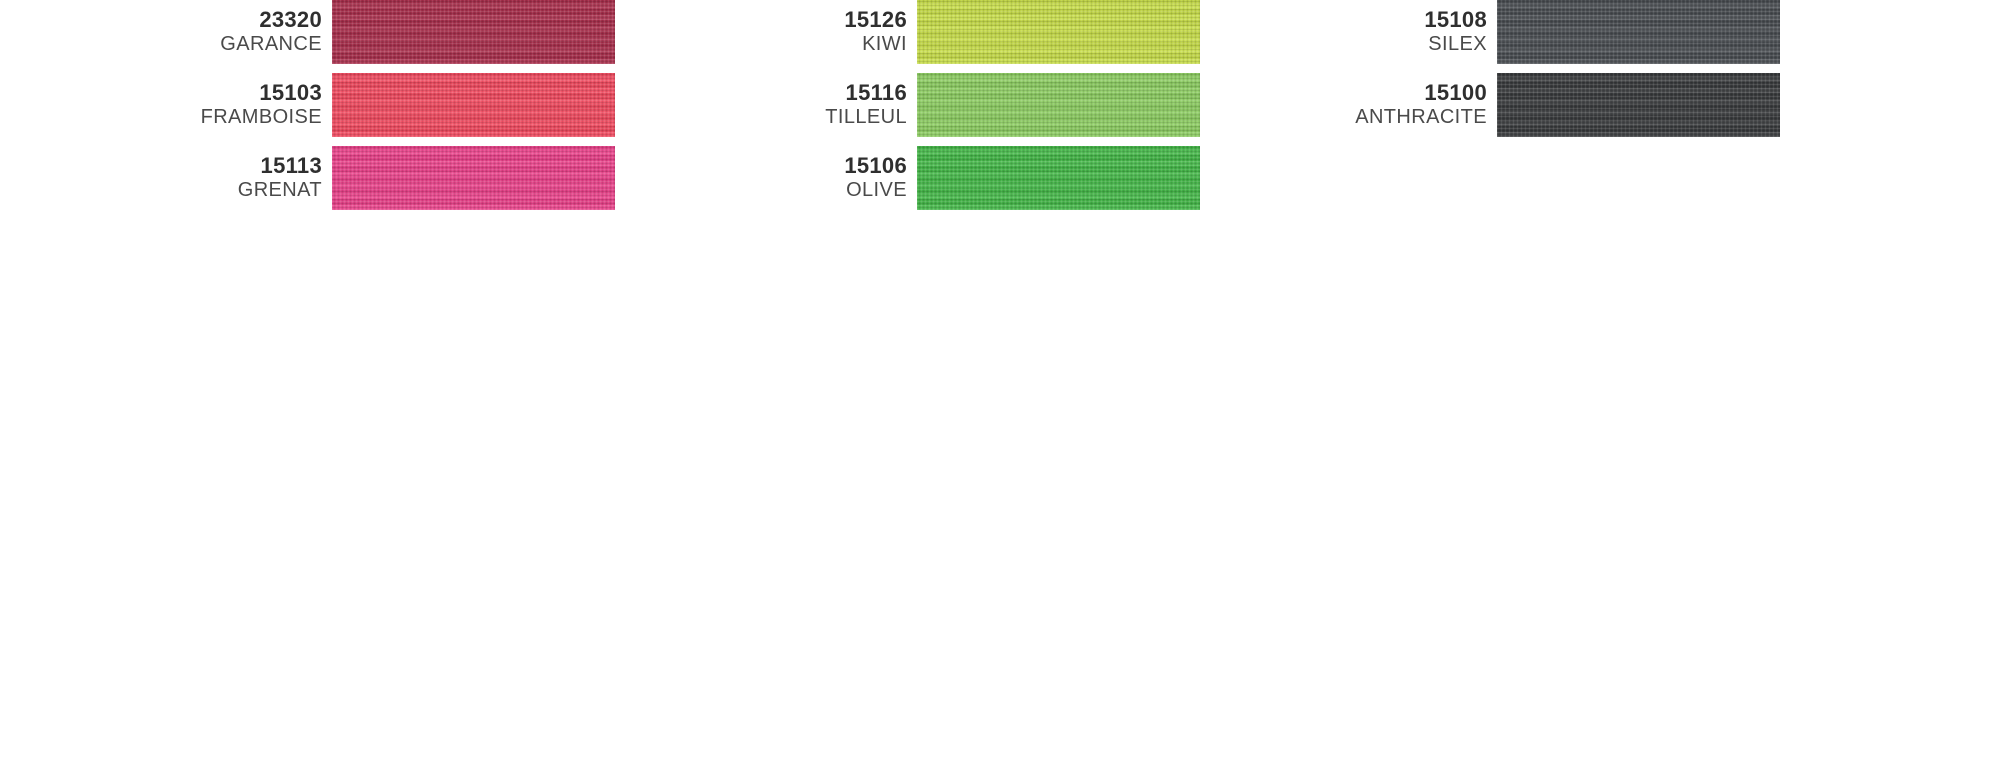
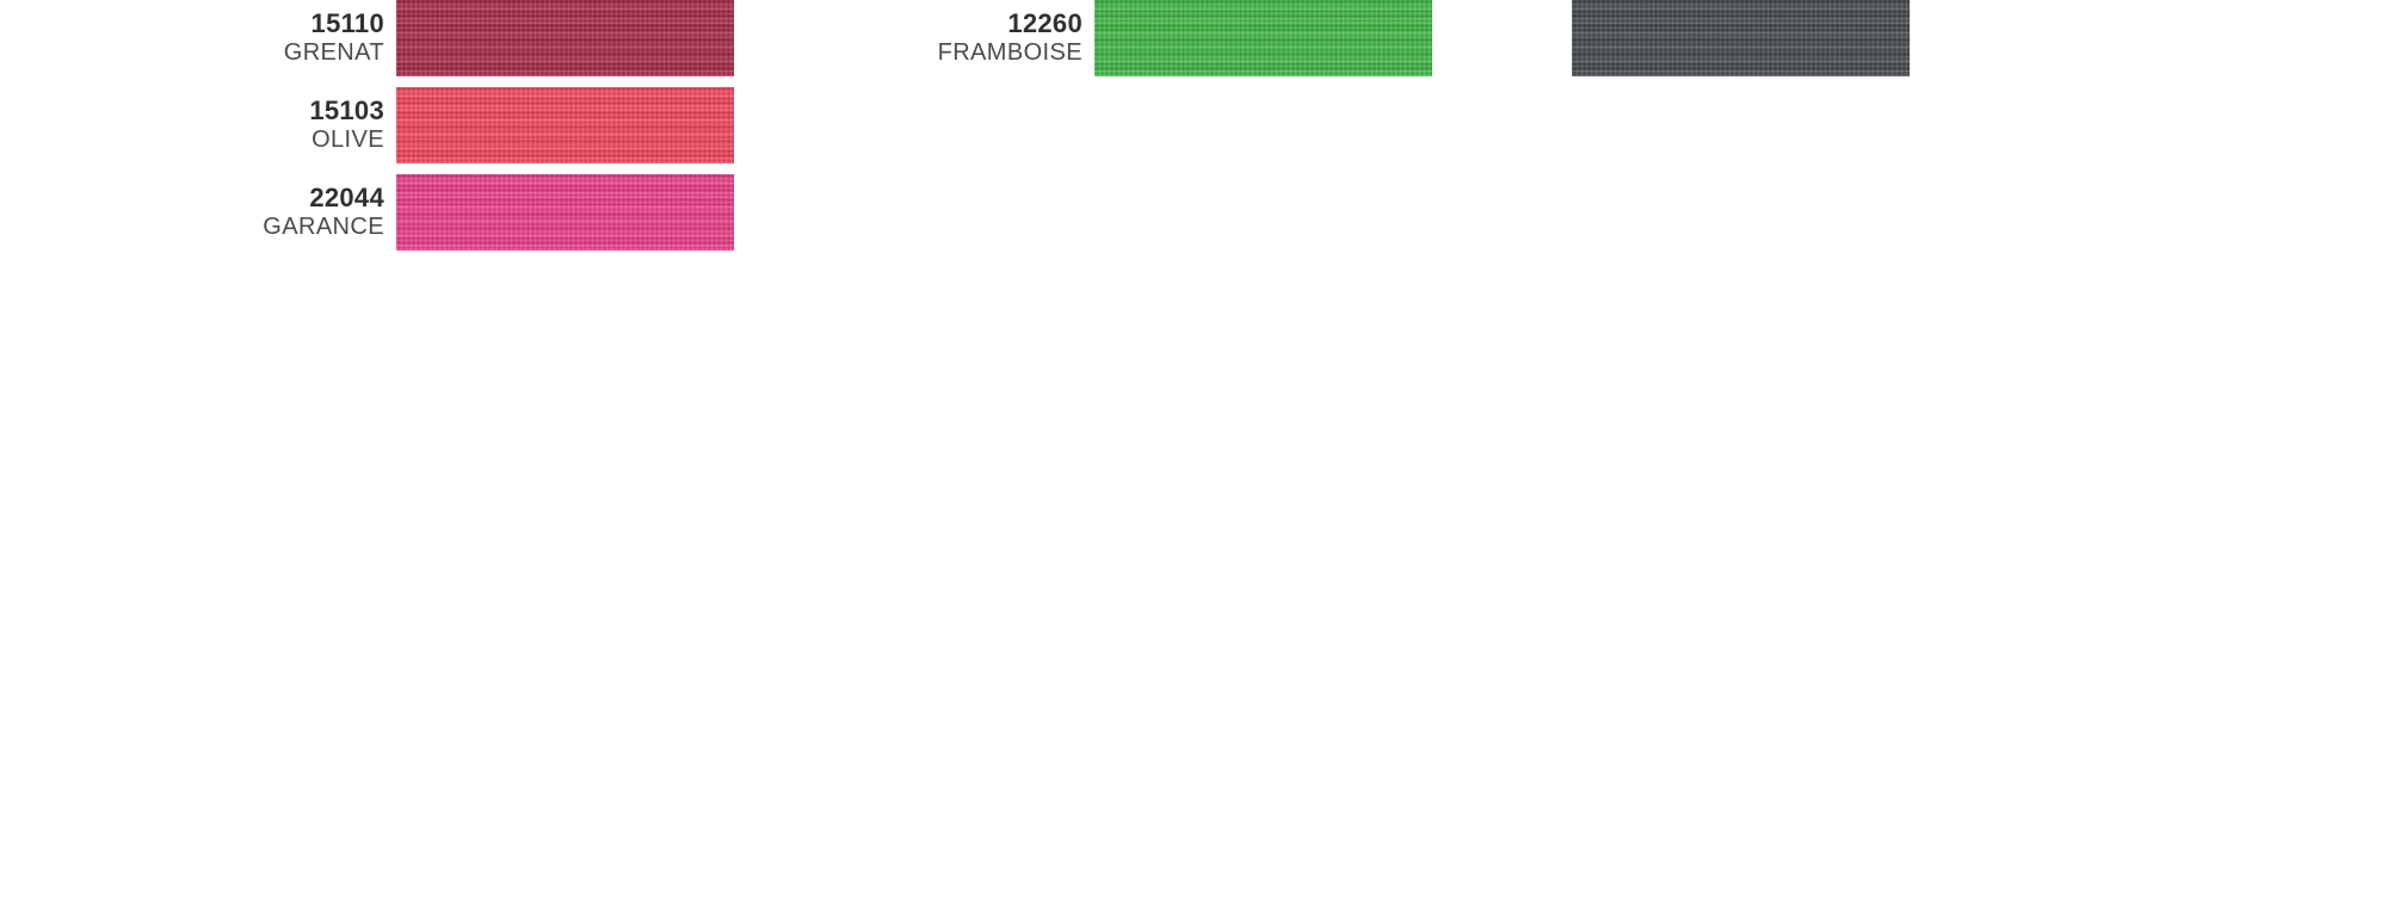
- 23320
+ 15110
- GARANCE
+ GRENAT
  15103
- FRAMBOISE
+ OLIVE
- 15113
+ 22044
- GRENAT
+ GARANCE
- 15126
- KIWI
- 15116
- TILLEUL
- 15106
+ 12260
- OLIVE
+ FRAMBOISE
- 15108
- SILEX
- 15100
- ANTHRACITE
